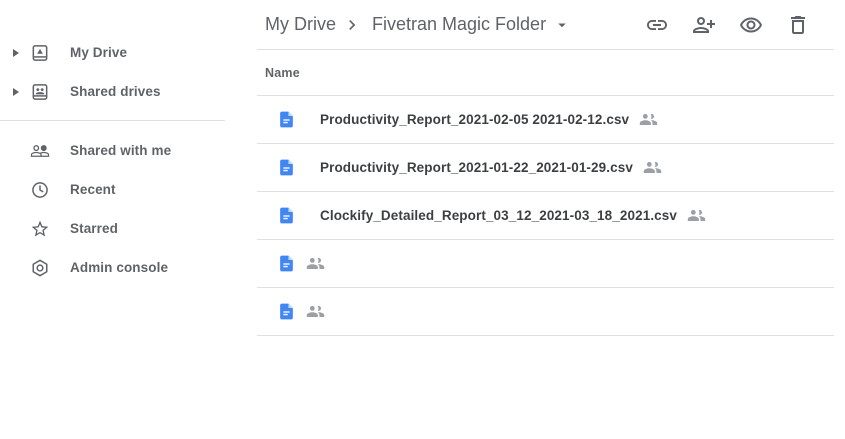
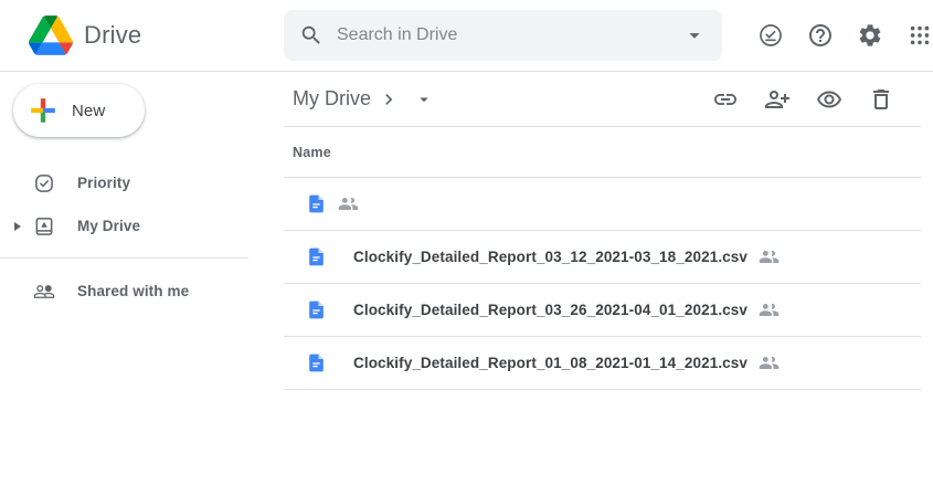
+ Drive
+ Search in Drive
+ New
+ Priority
  My Drive
- Shared drives
  Shared with me
- Recent
- Starred
- Admin console
  My Drive
- Fivetran Magic Folder
  Name
- Productivity_Report_2021-02-05 2021-02-12.csv
- Productivity_Report_2021-01-22_2021-01-29.csv
  Clockify_Detailed_Report_03_12_2021-03_18_2021.csv
+ Clockify_Detailed_Report_03_26_2021-04_01_2021.csv
+ Clockify_Detailed_Report_01_08_2021-01_14_2021.csv
